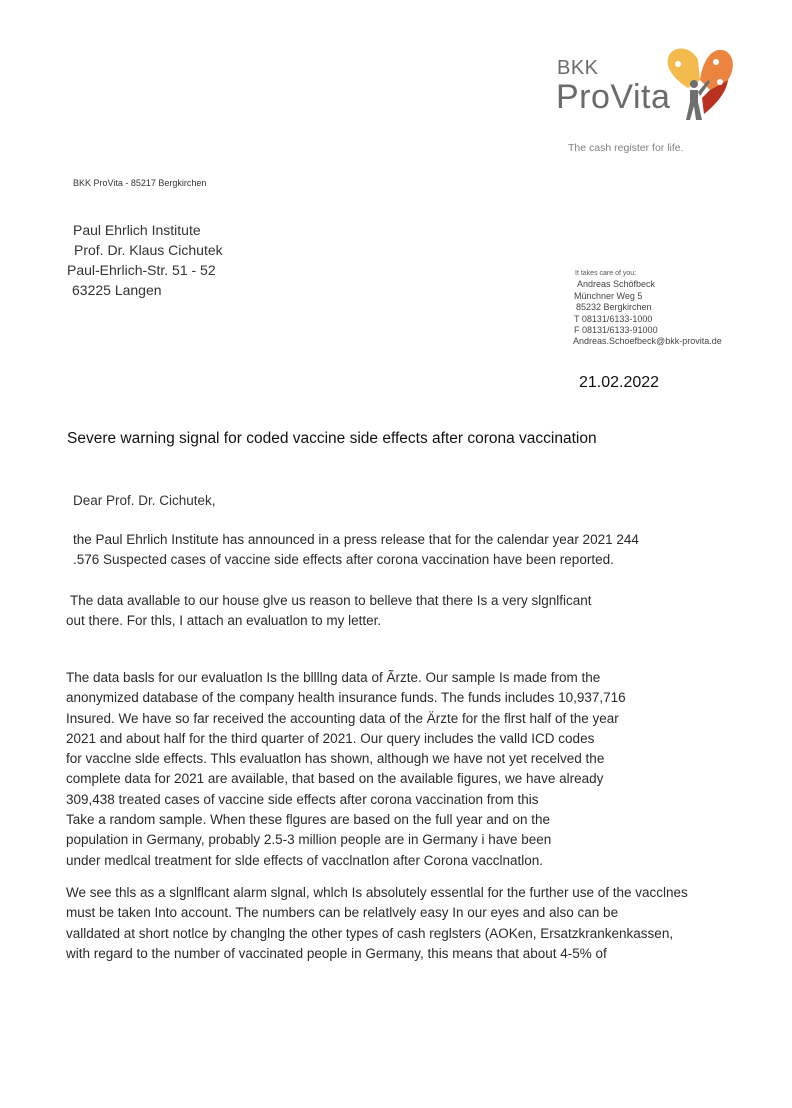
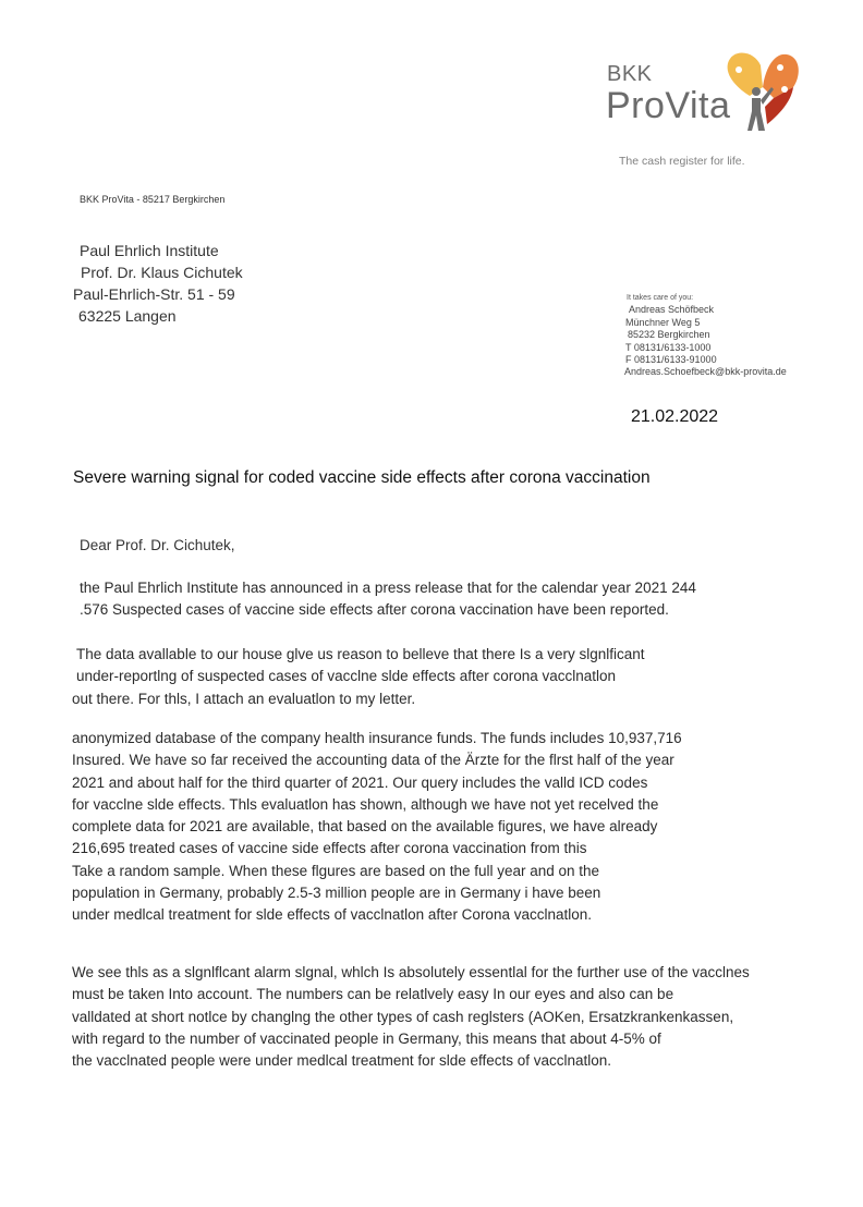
  BKK
  ProVita
  The cash register for life.
  BKK ProVita - 85217 Bergkirchen
  Paul Ehrlich Institute
  Prof. Dr. Klaus Cichutek
- Paul-Ehrlich-Str. 51 - 52
+ Paul-Ehrlich-Str. 51 - 59
  63225 Langen
  Andreas Schöfbeck
  Münchner Weg 5
  85232 Bergkirchen
  T 08131/6133-1000
  F 08131/6133-91000
  Andreas.Schoefbeck@bkk-provita.de
  21.02.2022
  Severe warning signal for coded vaccine side effects after corona vaccination
  Dear Prof. Dr. Cichutek,
  the Paul Ehrlich Institute has announced in a press release that for the calendar year 2021 244
  .576 Suspected cases of vaccine side effects after corona vaccination have been reported.
  The data avallable to our house glve us reason to belleve that there Is a very slgnlficant
+ under-reportlng of suspected cases of vacclne slde effects after corona vacclnatlon
  out there. For thls, I attach an evaluatlon to my letter.
- The data basls for our evaluatlon Is the bllllng data of Ãrzte. Our sample Is made from the
  anonymized database of the company health insurance funds. The funds includes 10,937,716
  Insured. We have so far received the accounting data of the Ärzte for the flrst half of the year
  2021 and about half for the third quarter of 2021. Our query includes the valld ICD codes
  for vacclne slde effects. Thls evaluatlon has shown, although we have not yet recelved the
  complete data for 2021 are available, that based on the available figures, we have already
- 309,438 treated cases of vaccine side effects after corona vaccination from this
+ 216,695 treated cases of vaccine side effects after corona vaccination from this
  Take a random sample. When these flgures are based on the full year and on the
  population in Germany, probably 2.5-3 million people are in Germany i have been
  under medlcal treatment for slde effects of vacclnatlon after Corona vacclnatlon.
  We see thls as a slgnlflcant alarm slgnal, whlch Is absolutely essentlal for the further use of the vacclnes
  must be taken Into account. The numbers can be relatlvely easy In our eyes and also can be
  valldated at short notlce by changlng the other types of cash reglsters (AOKen, Ersatzkrankenkassen,
  with regard to the number of vaccinated people in Germany, this means that about 4-5% of
+ the vacclnated people were under medlcal treatment for slde effects of vacclnatlon.
